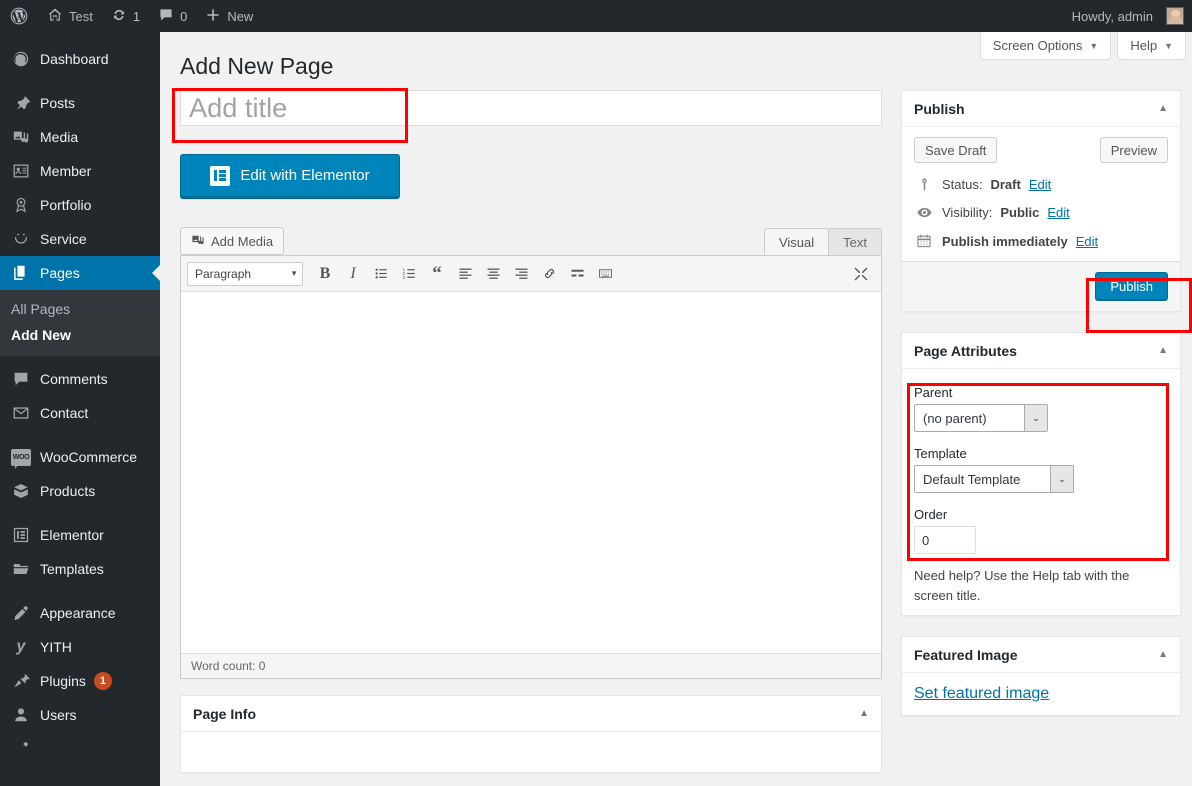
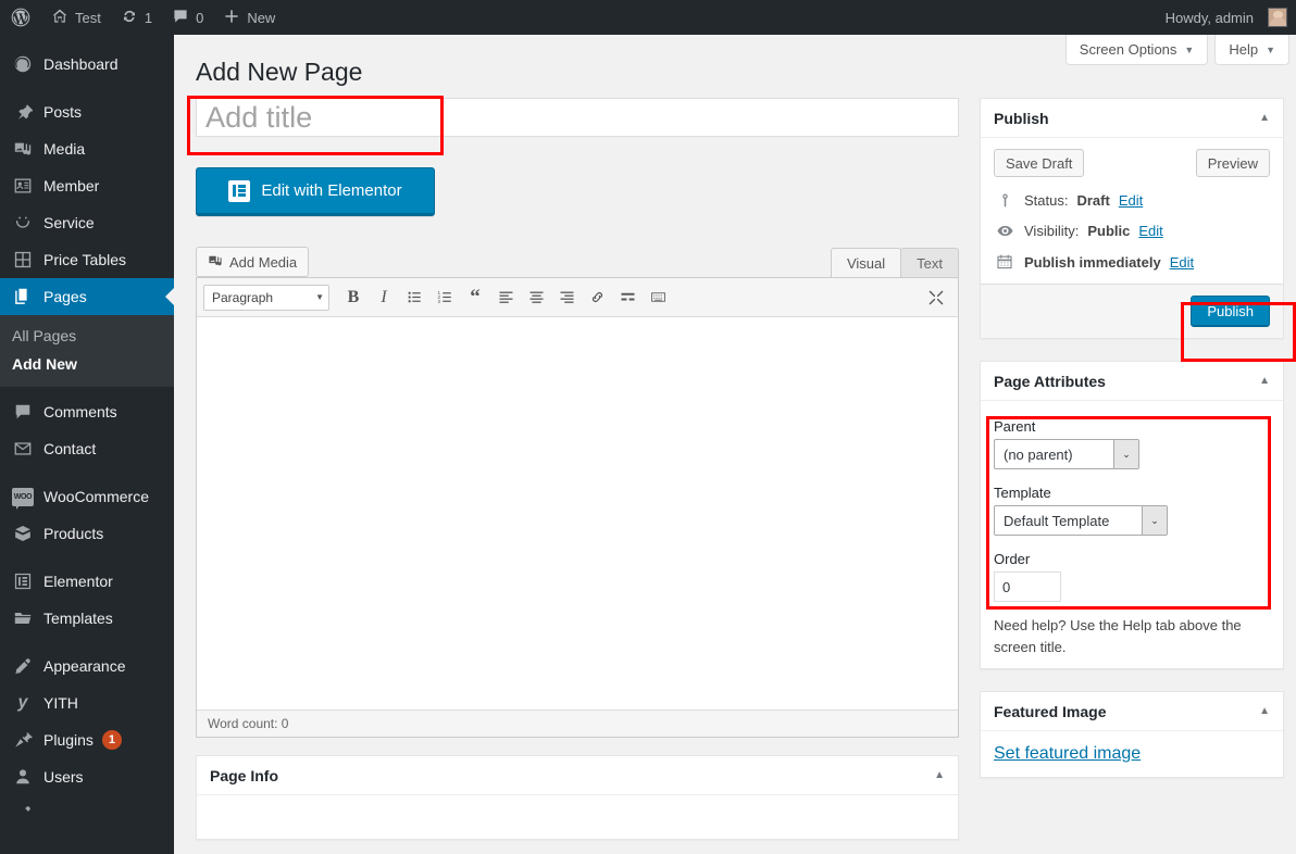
  Test
  1
  0
  New
  Howdy, admin
  Dashboard
  Posts
  Media
  Member
- Portfolio
  Service
+ Price Tables
  Pages
  All Pages
  Add New
  Comments
  Contact
  WooCommerce
  Products
  Elementor
  Templates
  Appearance
  y
  YITH
  Plugins
  1
  Users
  Screen Options
  ▼
  Help
  ▼
  Add New Page
  Add title
  Edit with Elementor
  Add Media
  Visual
  Text
  Paragraph
  ▼
  B
  I
  “
  Word count: 0
  Page Info
  ▲
  Publish
  ▲
  Save Draft
  Preview
  Status:
  Draft
  Edit
  Visibility:
  Public
  Edit
  Publish immediately
  Edit
  Publish
  Page Attributes
  ▲
  Parent
  (no parent)
  ⌄
  Template
  Default Template
  ⌄
  Order
  0
- Need help? Use the Help tab with the screen title.
+ Need help? Use the Help tab above the screen title.
  Featured Image
  ▲
  Set featured image
